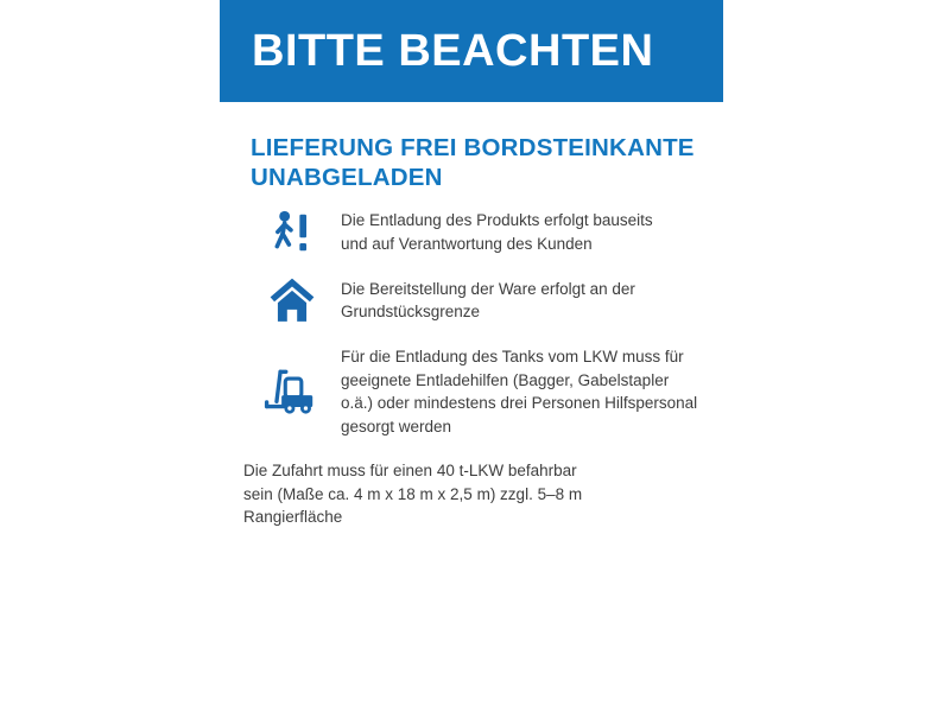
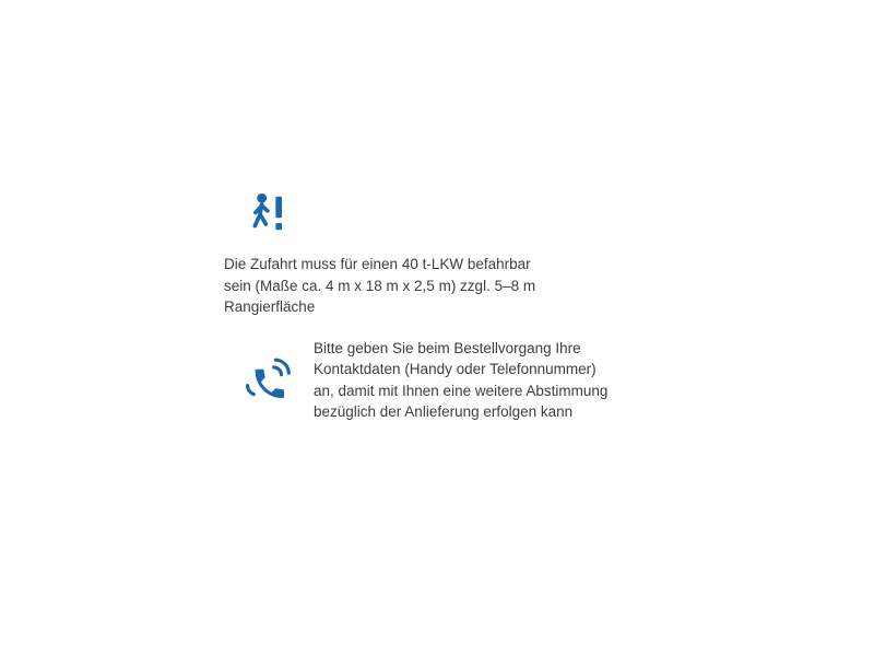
- BITTE BEACHTEN
- LIEFERUNG FREI BORDSTEINKANTE
- UNABGELADEN
- Die Entladung des Produkts erfolgt bauseits
- und auf Verantwortung des Kunden
- Die Bereitstellung der Ware erfolgt an der
- Grundstücksgrenze
- Für die Entladung des Tanks vom LKW muss für
- geeignete Entladehilfen (Bagger, Gabelstapler
- o.ä.) oder mindestens drei Personen Hilfspersonal
- gesorgt werden
  Die Zufahrt muss für einen 40 t-LKW befahrbar
  sein (Maße ca. 4 m x 18 m x 2,5 m) zzgl. 5–8 m
  Rangierfläche
+ Bitte geben Sie beim Bestellvorgang Ihre
+ Kontaktdaten (Handy oder Telefonnummer)
+ an, damit mit Ihnen eine weitere Abstimmung
+ bezüglich der Anlieferung erfolgen kann
